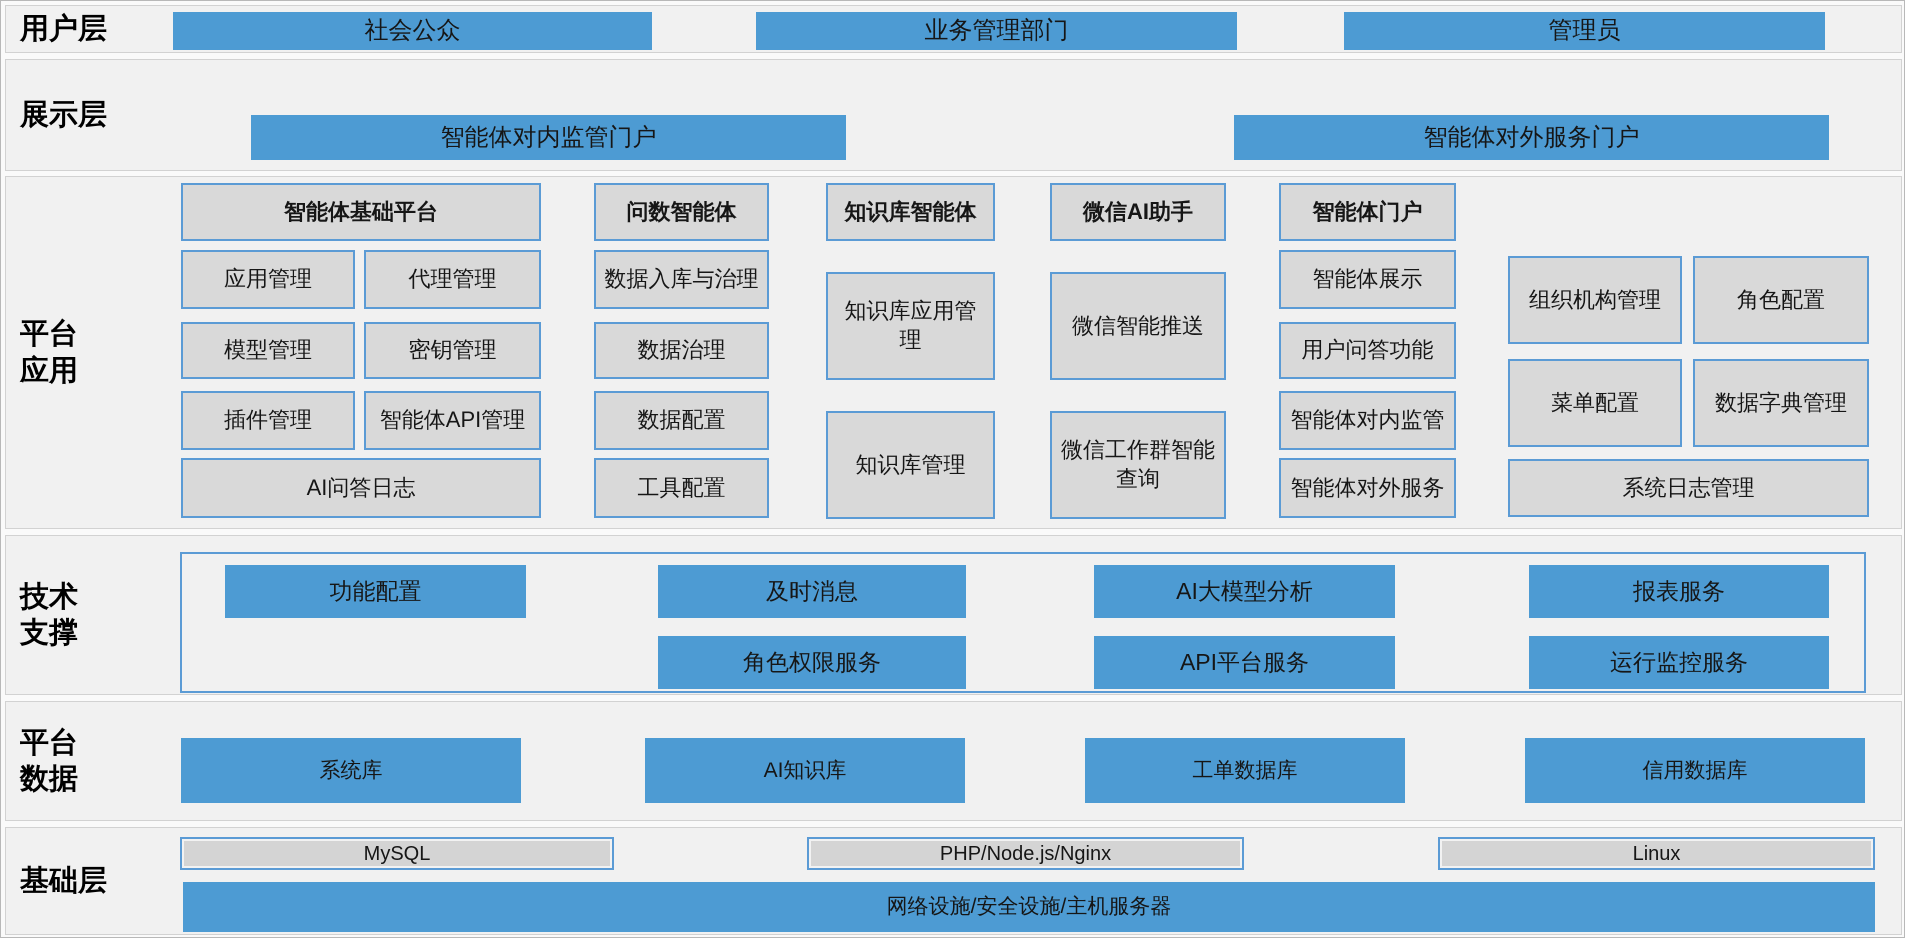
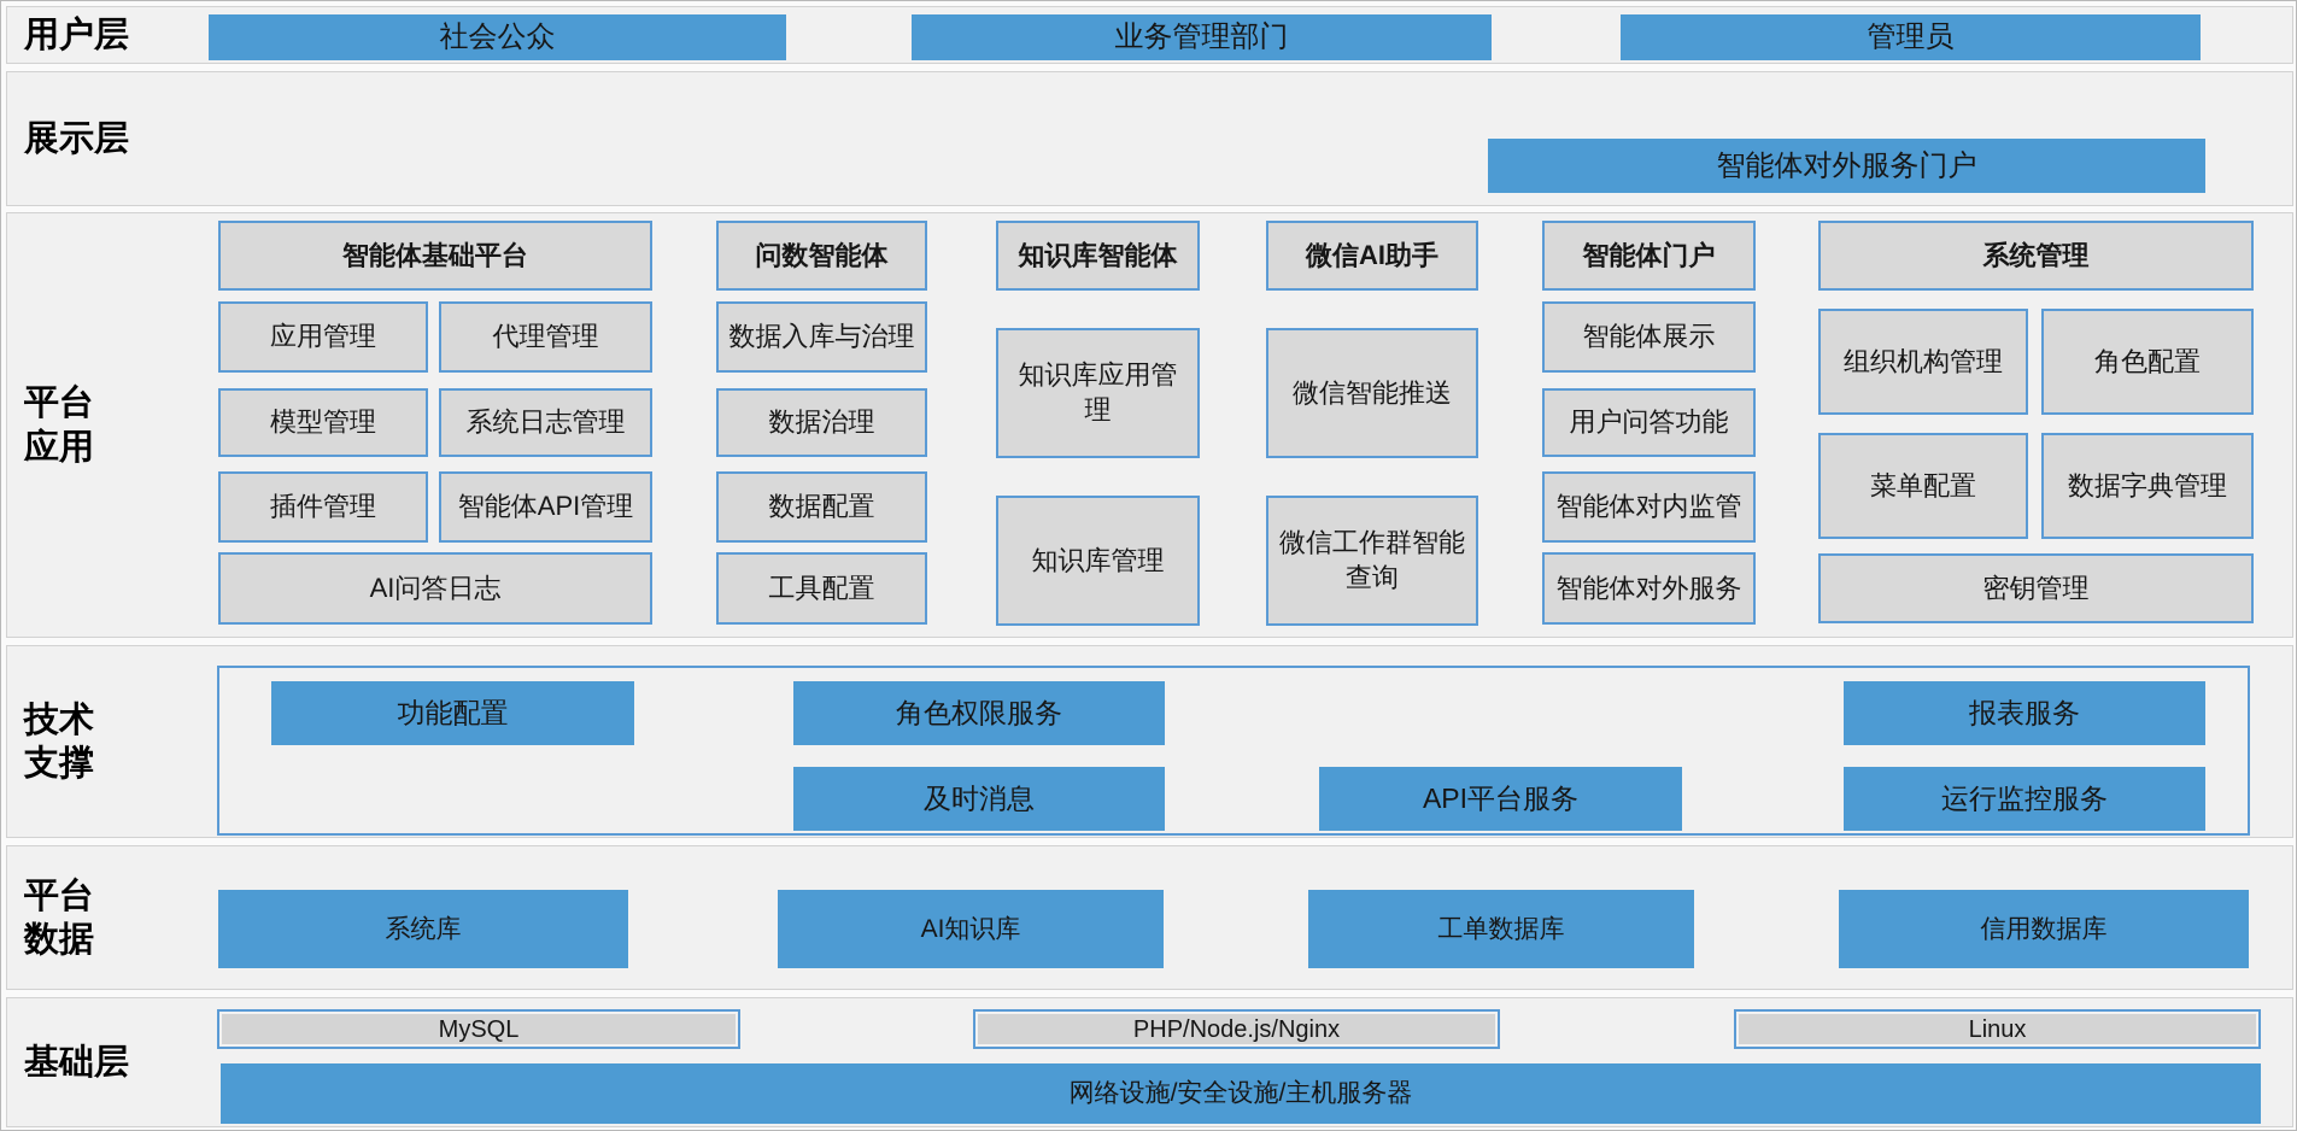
  用户层
  社会公众
  业务管理部门
  管理员
  展示层
- 智能体对内监管门户
  智能体对外服务门户
  平台
  应用
  智能体基础平台
  应用管理
  代理管理
  模型管理
- 密钥管理
+ 系统日志管理
  插件管理
  智能体API管理
  AI问答日志
  问数智能体
  数据入库与治理
  数据治理
  数据配置
  工具配置
  知识库智能体
  知识库应用管理
  知识库管理
  微信AI助手
  微信智能推送
  微信工作群智能查询
  智能体门户
  智能体展示
  用户问答功能
  智能体对内监管
  智能体对外服务
+ 系统管理
  组织机构管理
  角色配置
  菜单配置
  数据字典管理
- 系统日志管理
+ 密钥管理
  技术
  支撑
  功能配置
- 及时消息
+ 角色权限服务
- AI大模型分析
  报表服务
- 角色权限服务
+ 及时消息
  API平台服务
  运行监控服务
  平台
  数据
  系统库
  AI知识库
  工单数据库
  信用数据库
  基础层
  MySQL
  PHP/Node.js/Nginx
  Linux
  网络设施/安全设施/主机服务器
